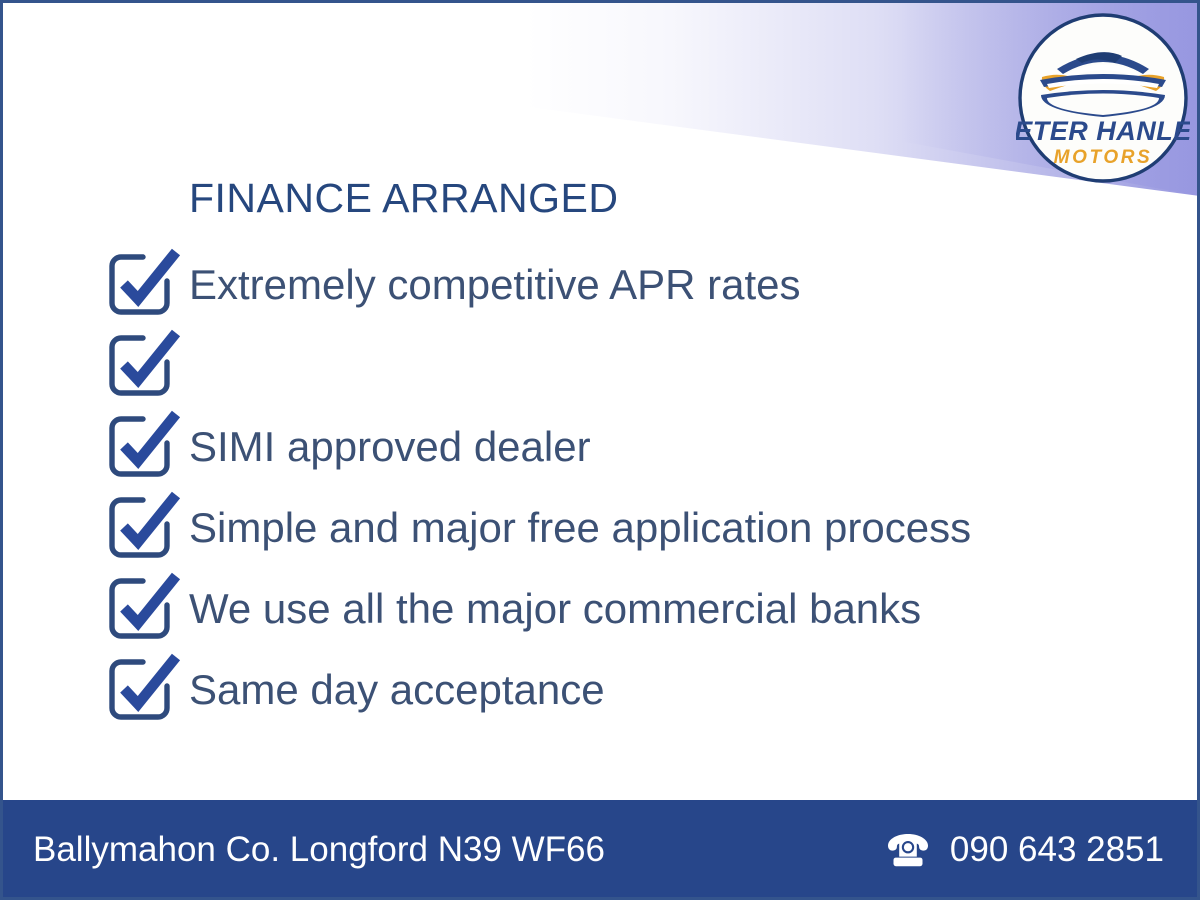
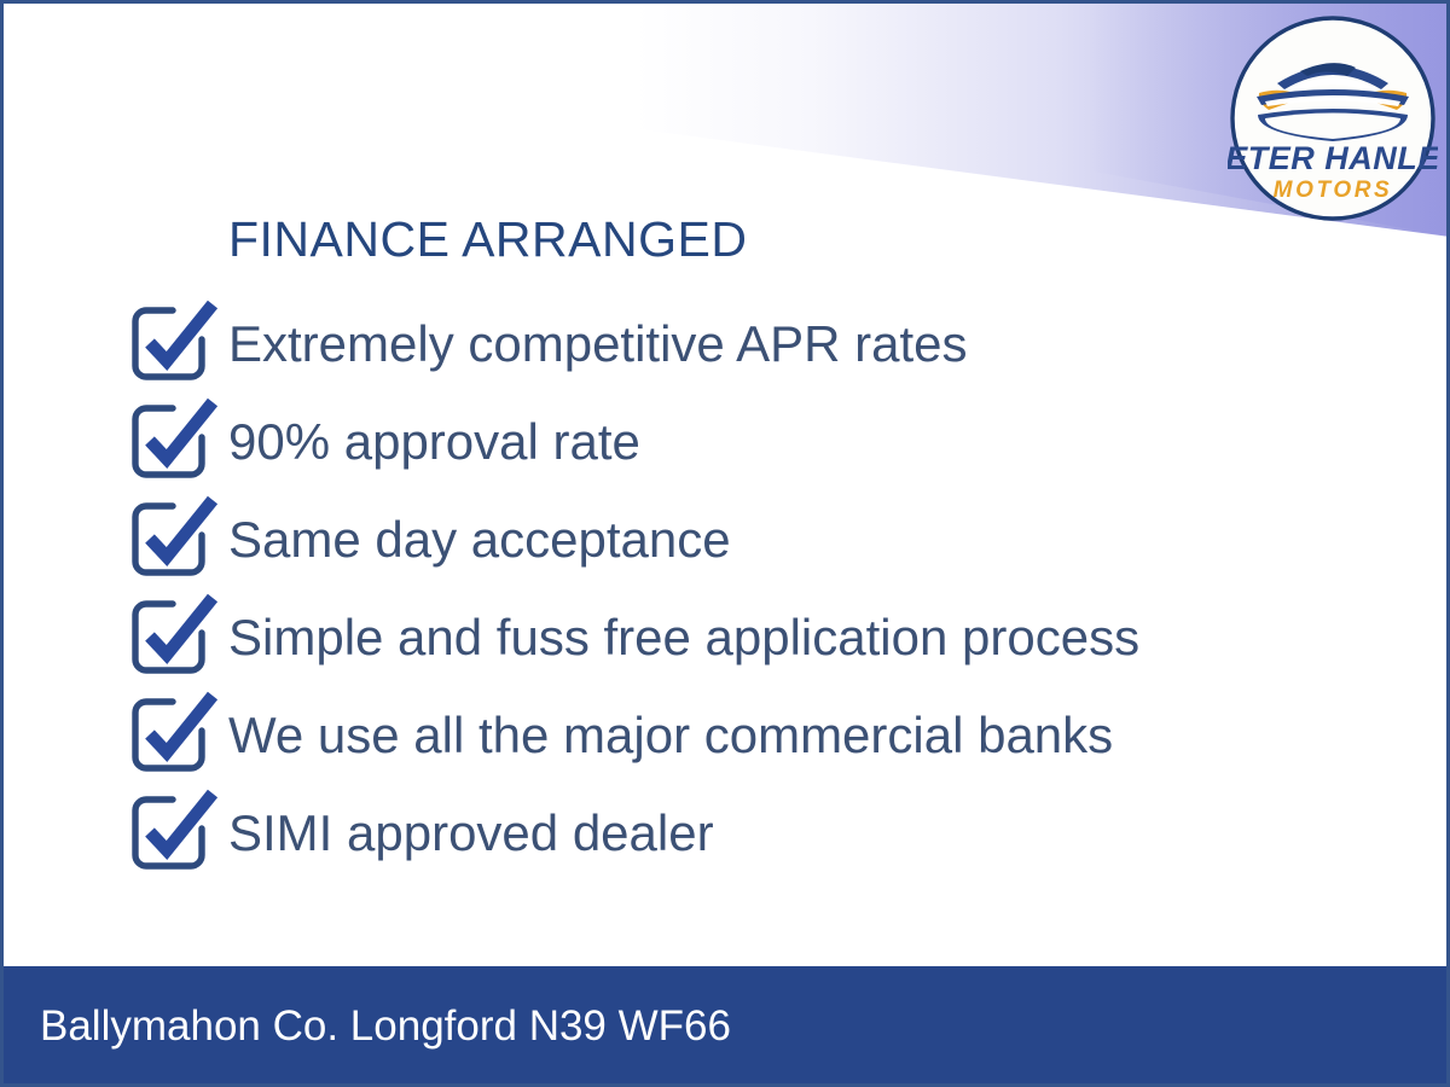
  ETER HANLE
  MOTORS
  FINANCE ARRANGED
  Extremely competitive APR rates
+ 90% approval rate
- SIMI approved dealer
+ Same day acceptance
- Simple and major free application process
+ Simple and fuss free application process
  We use all the major commercial banks
- Same day acceptance
+ SIMI approved dealer
  Ballymahon Co. Longford N39 WF66
- 090 643 2851
